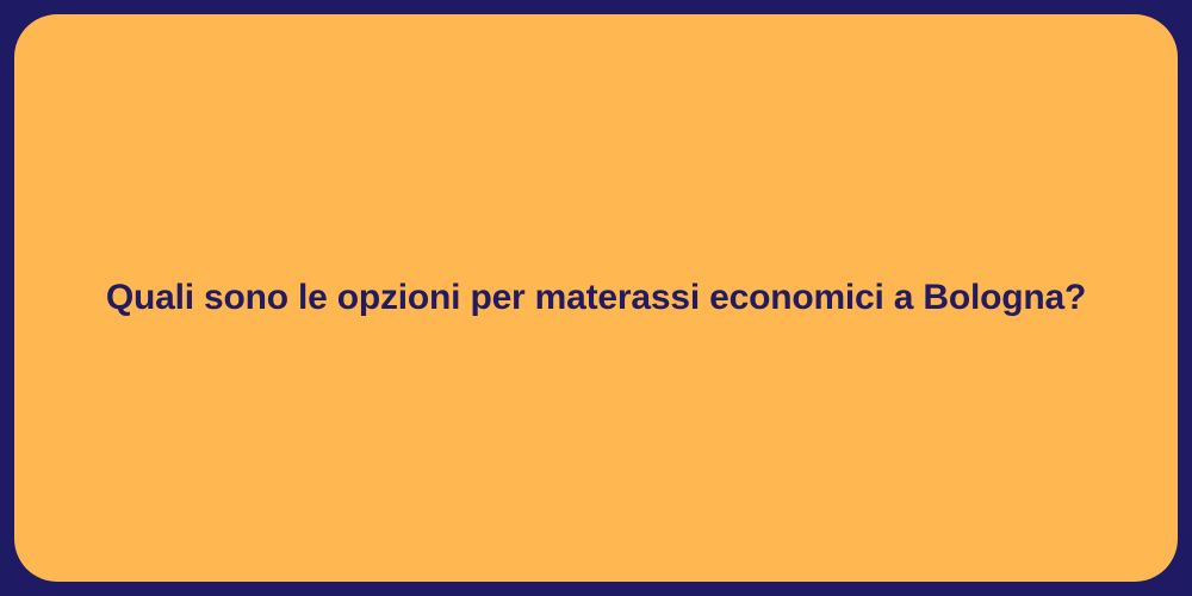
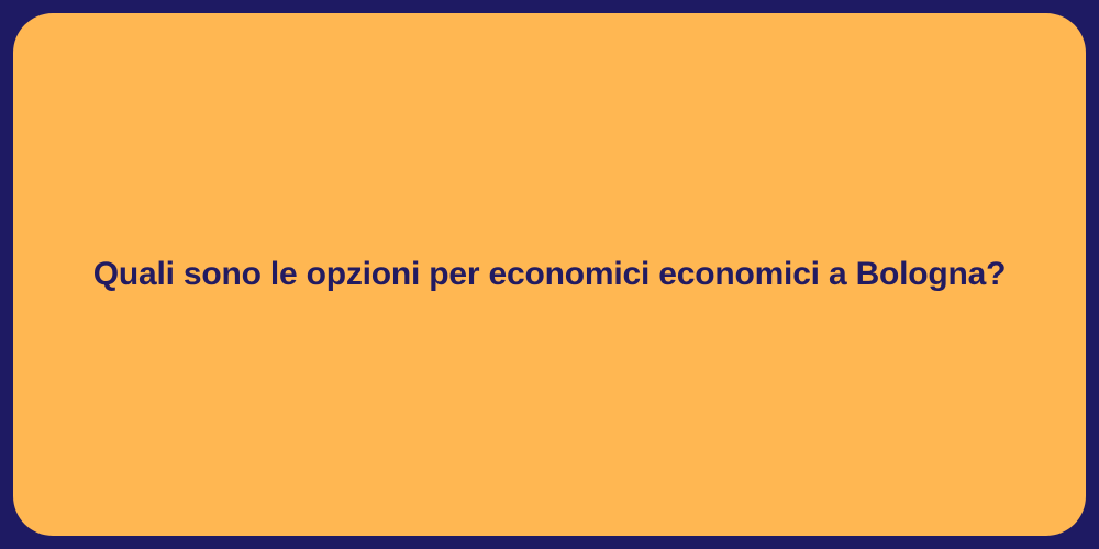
- Quali sono le opzioni per materassi economici a Bologna?
+ Quali sono le opzioni per economici economici a Bologna?
